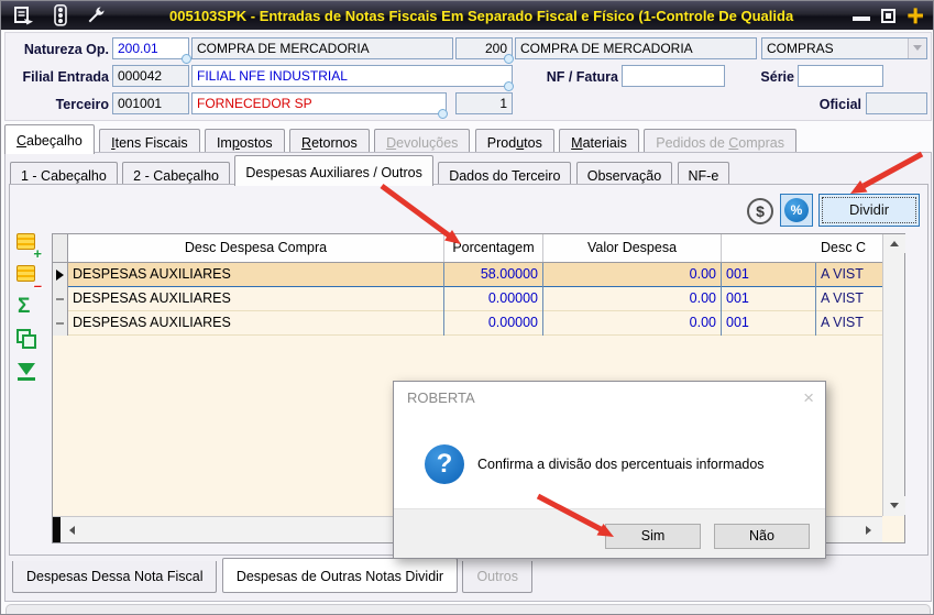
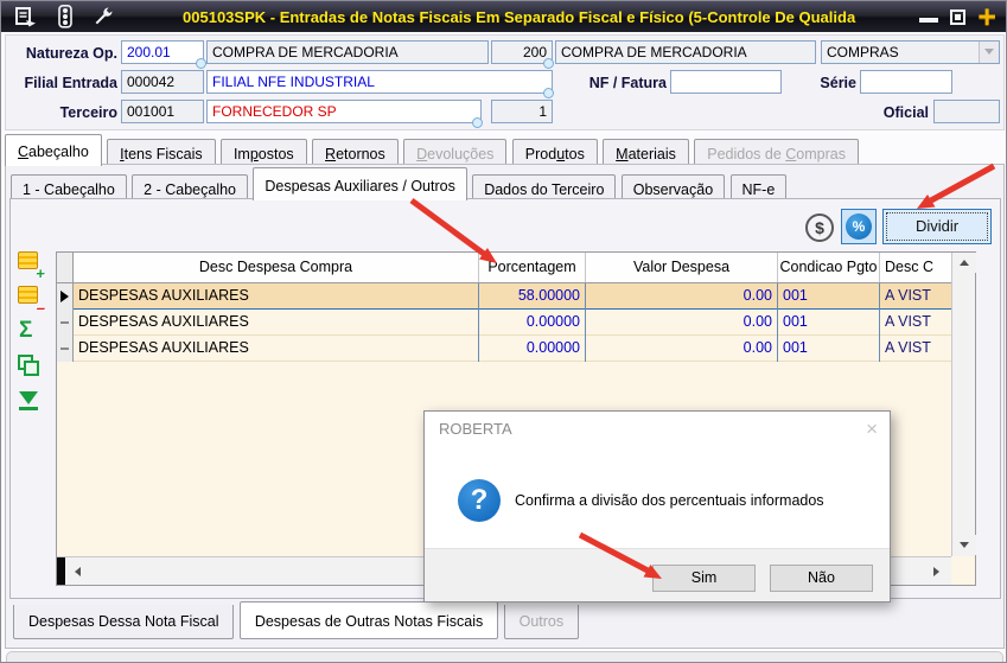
- 005103SPK - Entradas de Notas Fiscais Em Separado Fiscal e Físico (1-Controle De Qualida
+ 005103SPK - Entradas de Notas Fiscais Em Separado Fiscal e Físico (5-Controle De Qualida
  +
  Natureza Op.
  200.01
  COMPRA DE MERCADORIA
  200
  COMPRA DE MERCADORIA
  COMPRAS
  Filial Entrada
  000042
  FILIAL NFE INDUSTRIAL
  NF / Fatura
  Série
  Terceiro
  001001
  FORNECEDOR SP
  1
  Oficial
  Cabeçalho Itens Fiscais Impostos Retornos Devoluções Produtos Materiais Pedidos de Compras
  1 - Cabeçalho 2 - Cabeçalho Despesas Auxiliares / Outros Dados do Terceiro Observação NF-e
  $
  %
  Dividir
  +
  –
  Σ
  Desc Despesa Compra
  Porcentagem
  Valor Despesa
+ Condicao Pgto
  Desc C
  DESPESAS AUXILIARES
  58.00000
  0.00
  001
  A VIST
  DESPESAS AUXILIARES
  0.00000
  0.00
  001
  A VIST
  DESPESAS AUXILIARES
  0.00000
  0.00
  001
  A VIST
- Despesas Dessa Nota Fiscal Despesas de Outras Notas Dividir Outros
+ Despesas Dessa Nota Fiscal Despesas de Outras Notas Fiscais Outros
  ROBERTA
  ×
  ?
  Confirma a divisão dos percentuais informados
  Sim
  Não
